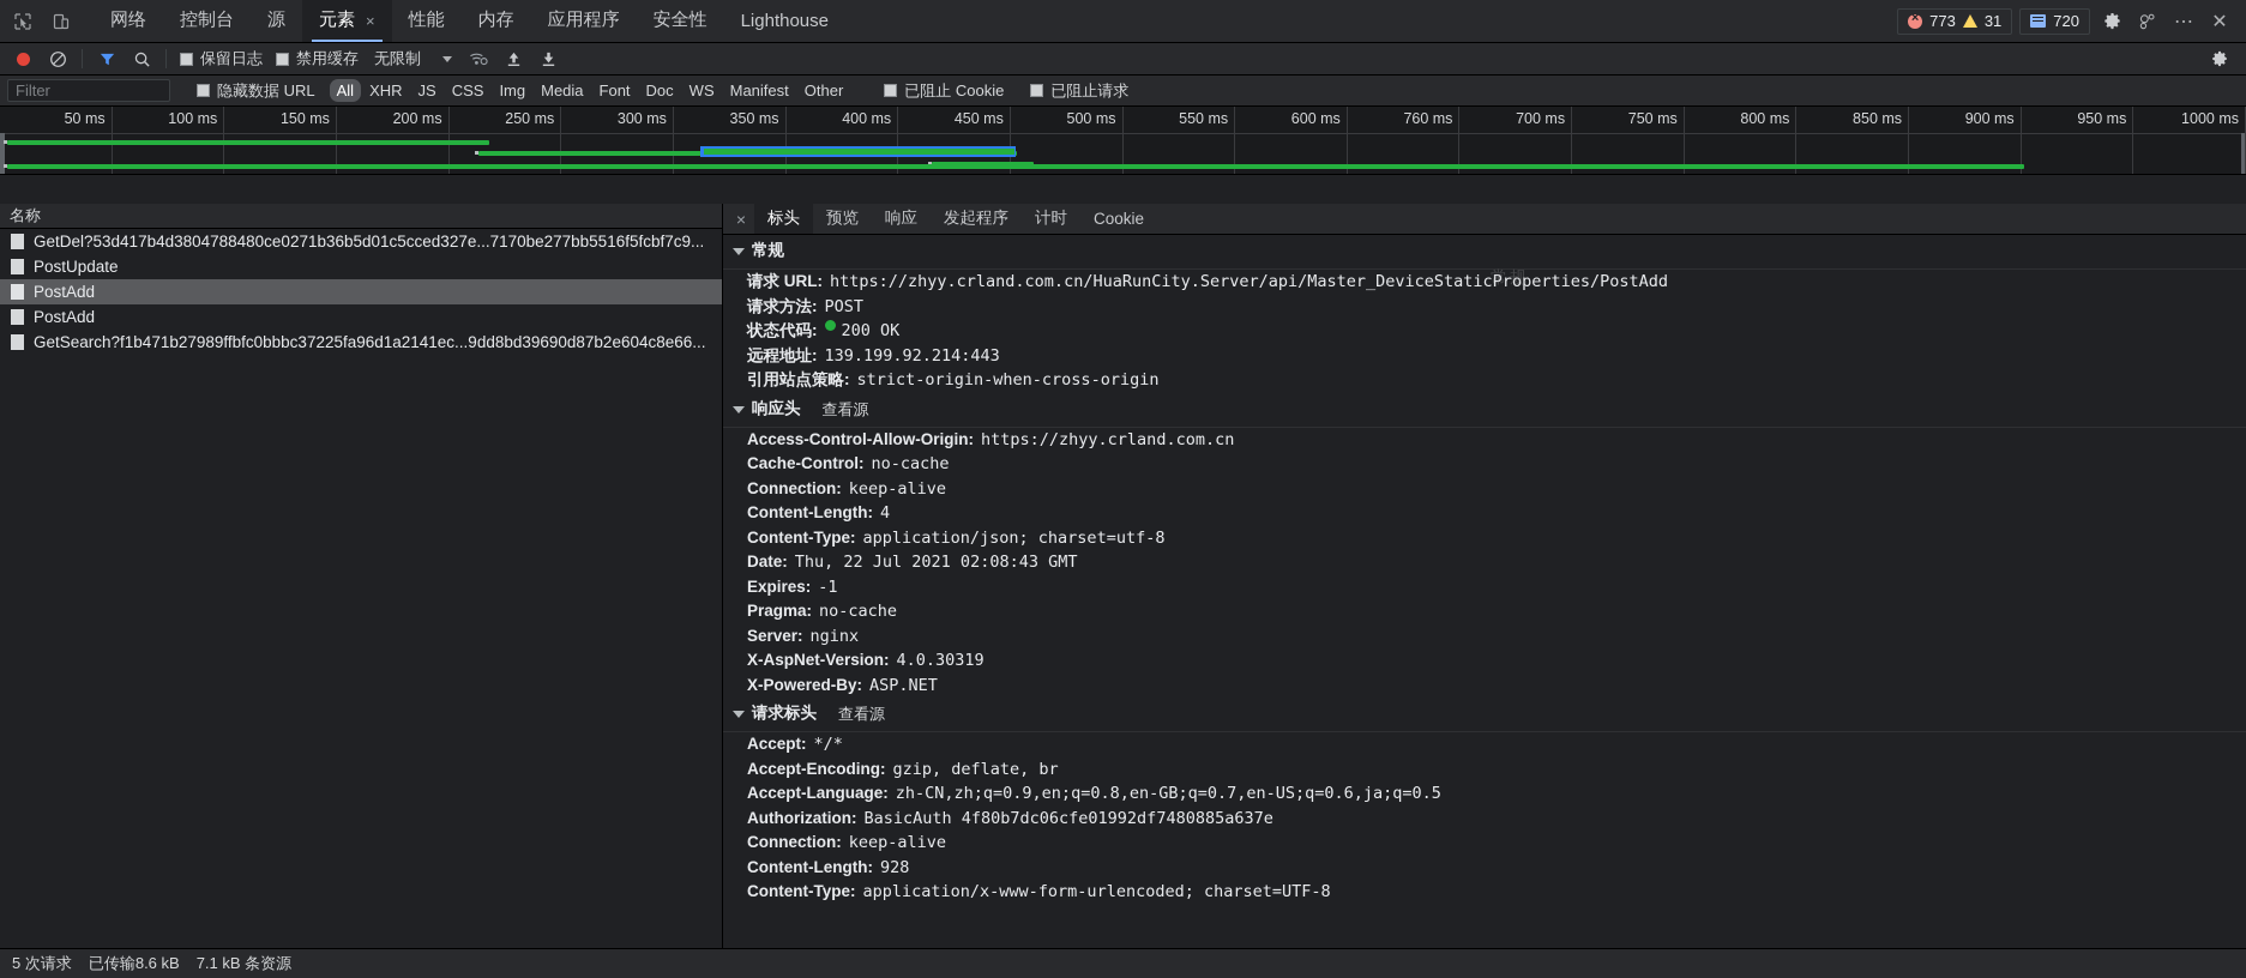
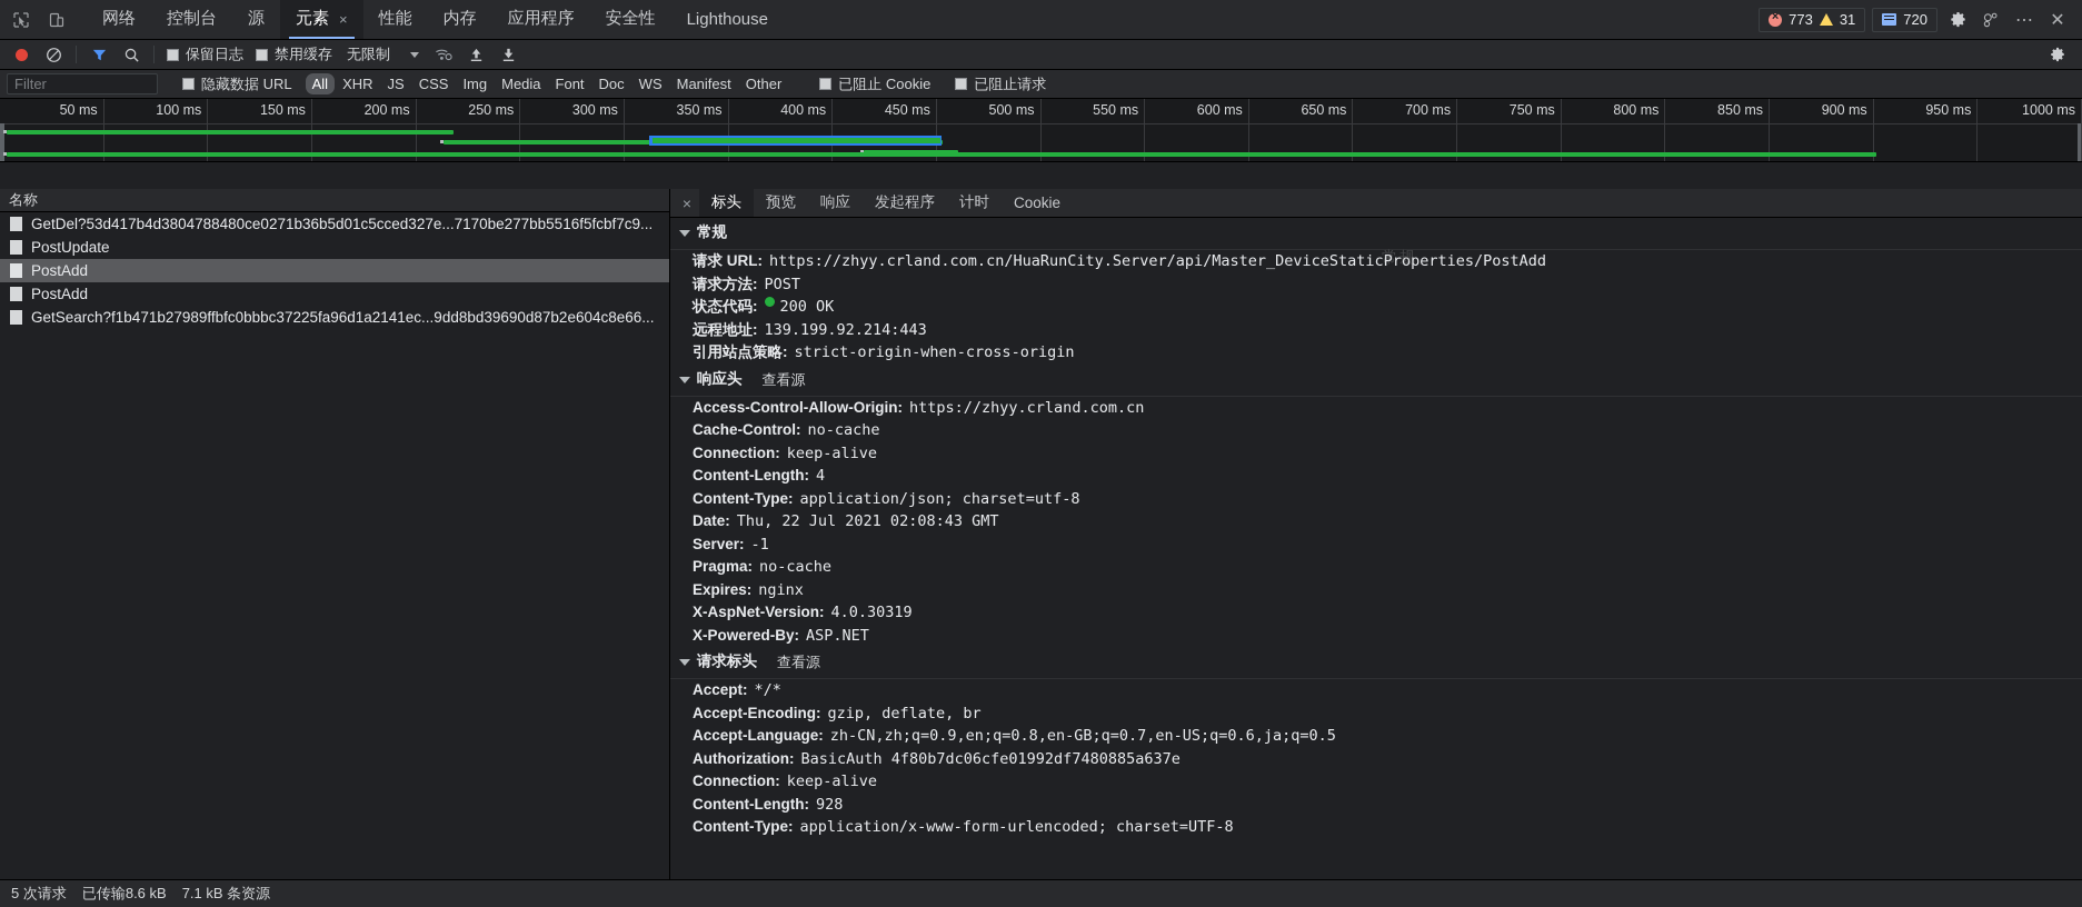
  网络
  控制台
  源
  元素
  ×
  性能
  内存
  应用程序
  安全性
  Lighthouse
  773
  31
  720
  ⋯
  ✕
  保留日志
  禁用缓存
  无限制
  Filter
  隐藏数据 URL
  All
  XHR
  JS
  CSS
  Img
  Media
  Font
  Doc
  WS
  Manifest
  Other
  已阻止 Cookie
  已阻止请求
  50 ms
  100 ms
  150 ms
  200 ms
  250 ms
  300 ms
  350 ms
  400 ms
  450 ms
  500 ms
  550 ms
  600 ms
- 760 ms
+ 650 ms
  700 ms
  750 ms
  800 ms
  850 ms
  900 ms
  950 ms
  1000 ms
  名称
  GetDel?53d417b4d3804788480ce0271b36b5d01c5cced327e...7170be277bb5516f5fcbf7c9...
  PostUpdate
  PostAdd
  PostAdd
  GetSearch?f1b471b27989ffbfc0bbbc37225fa96d1a2141ec...9dd8bd39690d87b2e604c8e66...
  ×
  标头
  预览
  响应
  发起程序
  计时
  Cookie
  常规
  请求 URL:
  https://zhyy.crland.com.cn/HuaRunCity.Server/api/Master_DeviceStaticProperties/PostAdd
  请求方法:
  POST
  状态代码:
  200 OK
  远程地址:
  139.199.92.214:443
  引用站点策略:
  strict-origin-when-cross-origin
  响应头
  查看源
  Access-Control-Allow-Origin:
  https://zhyy.crland.com.cn
  Cache-Control:
  no-cache
  Connection:
  keep-alive
  Content-Length:
  4
  Content-Type:
  application/json; charset=utf-8
  Date:
  Thu, 22 Jul 2021 02:08:43 GMT
- Expires:
+ Server:
  -1
  Pragma:
  no-cache
- Server:
+ Expires:
  nginx
  X-AspNet-Version:
  4.0.30319
  X-Powered-By:
  ASP.NET
  请求标头
  查看源
  Accept:
  */*
  Accept-Encoding:
  gzip, deflate, br
  Accept-Language:
  zh-CN,zh;q=0.9,en;q=0.8,en-GB;q=0.7,en-US;q=0.6,ja;q=0.5
  Authorization:
  BasicAuth 4f80b7dc06cfe01992df7480885a637e
  Connection:
  keep-alive
  Content-Length:
  928
  Content-Type:
  application/x-www-form-urlencoded; charset=UTF-8
  常规
  5 次请求
  已传输8.6 kB
  7.1 kB 条资源
